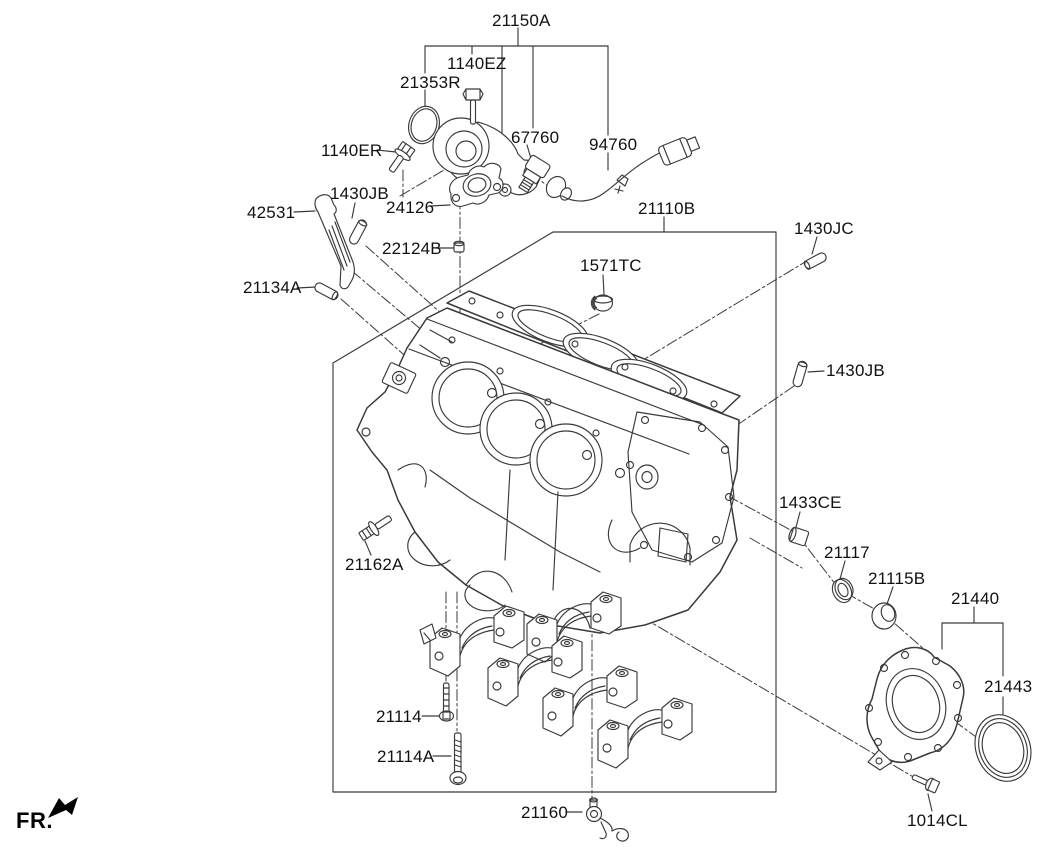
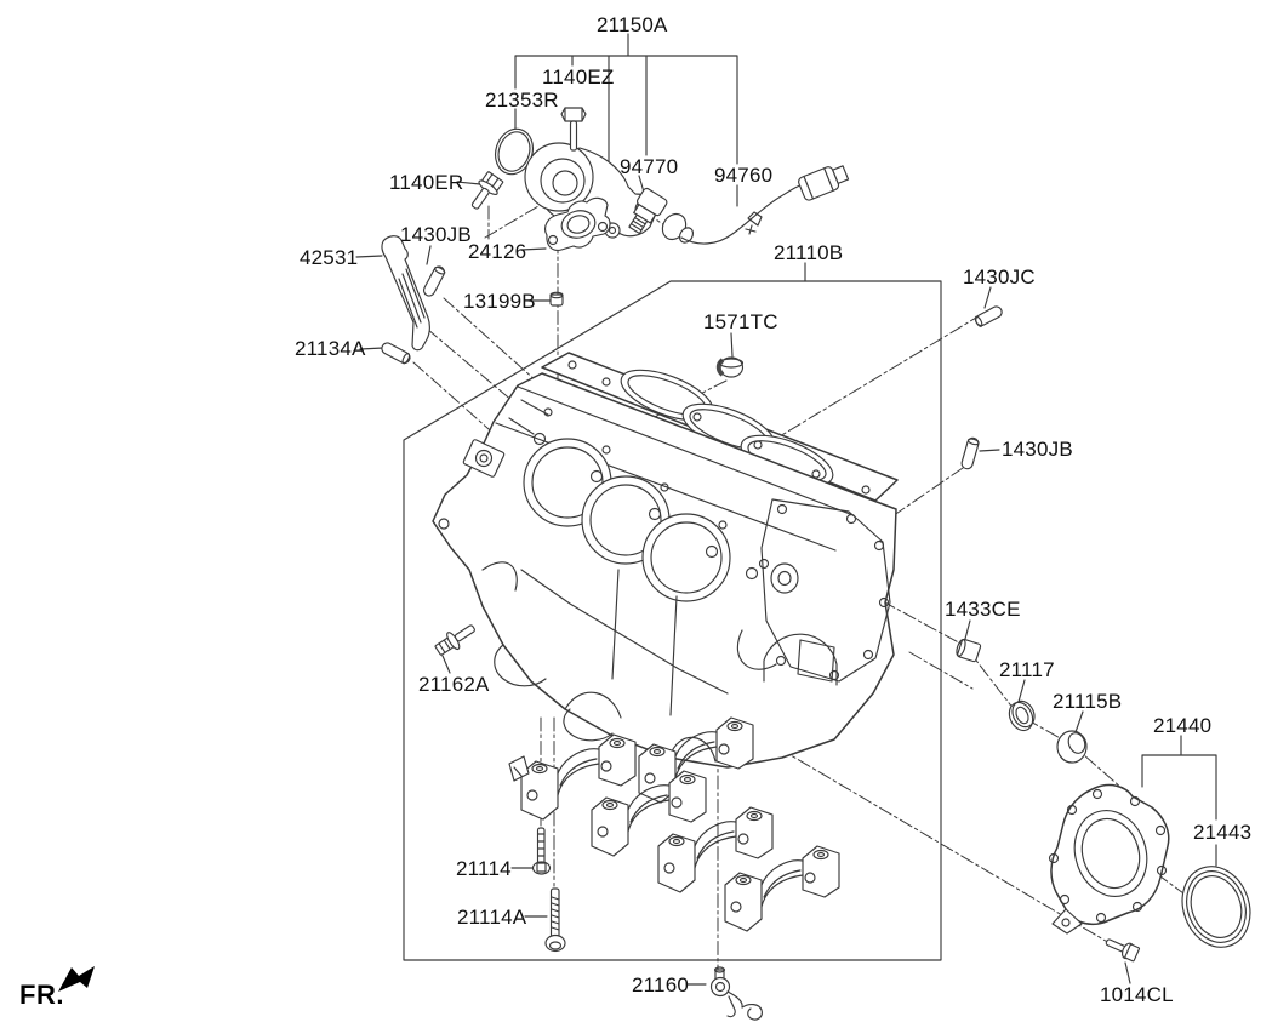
  21150A
  1140EZ
  21353R
- 67760
+ 94770
  94760
  1140ER
  1430JB
  24126
  42531
  21110B
  1430JC
- 22124B
+ 13199B
  1571TC
  21134A
  1430JB
  1433CE
  21117
  21162A
  21115B
  21440
  21443
  21114
  21114A
  21160
  1014CL
  FR.
